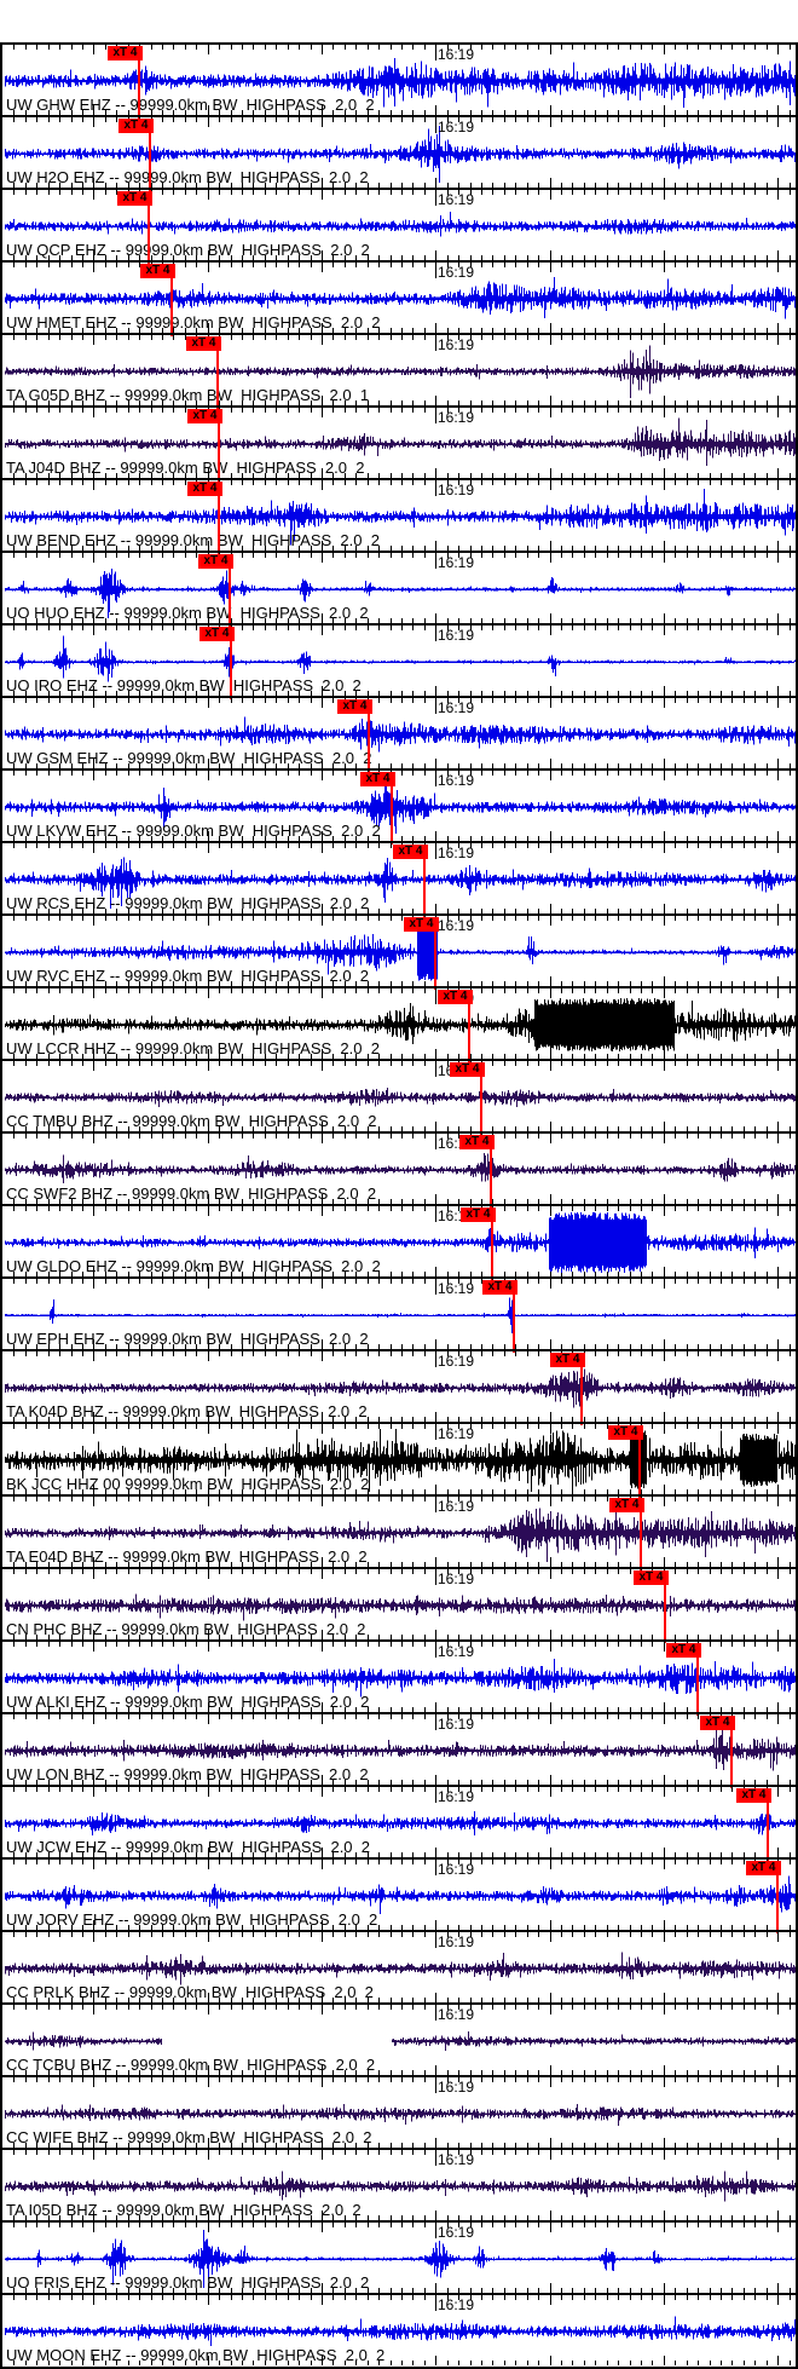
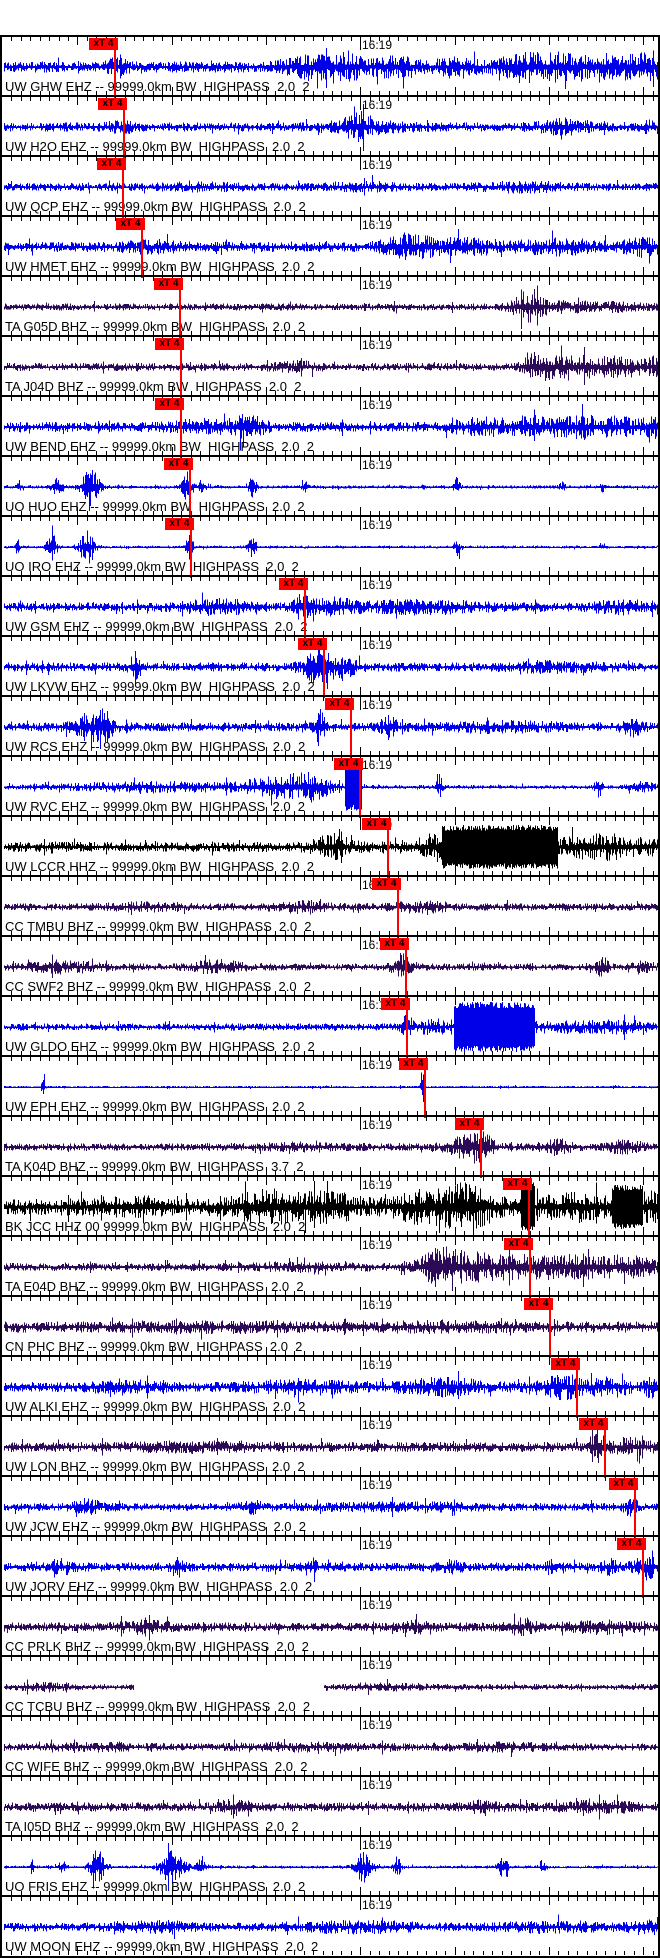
  16:19
  UW GHW EHZ -- 99999.0km BW HIGHPASS 2.0 2
  xT 4
  16:19
  UW H2O EHZ -- 99999.0km BW HIGHPASS 2.0 2
  xT 4
  16:19
  UW QCP EHZ -- 9999.0km BW HIGHPASS 2.0 2
  xT 4
  16:19
  UW HMET EHZ -- 99999.0km BW HIGHPASS 2.0 2
  xT 4
  16:19
- TA G05D BHZ -- 99999.0km BW HIGHPASS 2.0 1
+ TA G05D BHZ -- 99999.0km BW HIGHPASS 2.0 2
  xT 4
  16:19
  TA J04D BHZ -- 99999.0km BW HIGHPASS 2.0 2
  xT 4
  16:19
  UW BEND EHZ -- 99999.0km BW HIGHPASS 2.0 2
  xT 4
  16:19
  UO HUO EHZ -- 99999.0km BW HIGHPASS 2.0 2
  xT 4
  16:19
  UO IRO EHZ -- 99999.0km BW HIGHPASS 2.0 2
  xT 4
  16:19
  UW GSM EHZ -- 99999.0km BW HIGHPASS 2.0
  xT 4
  16:19
  UW LKVW EHZ -- 99999.0km BW HIGHPASS 2.0 2
  xT 4
  16:19
  UW RCS EHZ -- 99999.0km BW HIGHPASS 2.0 2
  xT 4
  16:19
  UW RVC EHZ -- 99999.0km BW HIGHPASS 2.0 2
  xT 4
  UW LCCR HHZ -- 99999.0km BW HIGHPASS 2.0 2
  xT 4
  CC TMBU BHZ -- 99999.0km BW HIGHPASS 2.0 2
  xT 4
  CC SWF2 BHZ -- 99999.0km BW HIGHPASS 2.0 2
  xT 4
  UW GLDO EHZ -- 99999.0km BW HIGHPASS 2.0 2
  xT 4
  16:19
  UW EPH EHZ -- 99999.0km BW HIGHPASS 2.0 2
  xT 4
  16:19
- TA K04D BHZ -- 99999.0km BW HIGHPASS 2.0 2
+ TA K04D BHZ -- 99999.0km BW HIGHPASS 3.7 2
  xT 4
  16:19
  BK JCC HHZ 00 99999.0km BW HIGHPASS 2.0 2
  xT 4
  16:19
  TA E04D BHZ -- 99999.0km BW HIGHPASS 2.0 2
  xT 4
  16:19
  CN PHC BHZ -- 99999.0km BW HIGHPASS 2.0 2
  xT 4
  16:19
  UW ALKI EHZ -- 99999.0km BW HIGHPASS 2.0 2
  xT 4
  16:19
  UW LON BHZ -- 99999.0km BW HIGHPASS 2.0 2
  xT 4
  16:19
  UW JCW EHZ -- 99999.0km BW HIGHPASS 2.0 2
  xT 4
  16:19
  UW JORV EHZ -- 99999.0km BW HIGHPASS 2.0 2
  xT 4
  16:19
  CC PRLK BHZ -- 99999.0km BW HIGHPASS 2.0 2
  16:19
  CC TCBU BHZ -- 99999.0km BW HIGHPASS 2.0 2
  16:19
  CC WIFE BHZ -- 99999.0km BW HIGHPASS 2.0 2
  16:19
  TA I05D BHZ -- 99999.0km BW HIGHPASS 2.0 2
  16:19
  UO FRIS EHZ -- 99999.0km BW HIGHPASS 2.0 2
  16:19
  UW MOON EHZ -- 99999.0km BW HIGHPASS 2.0 2
